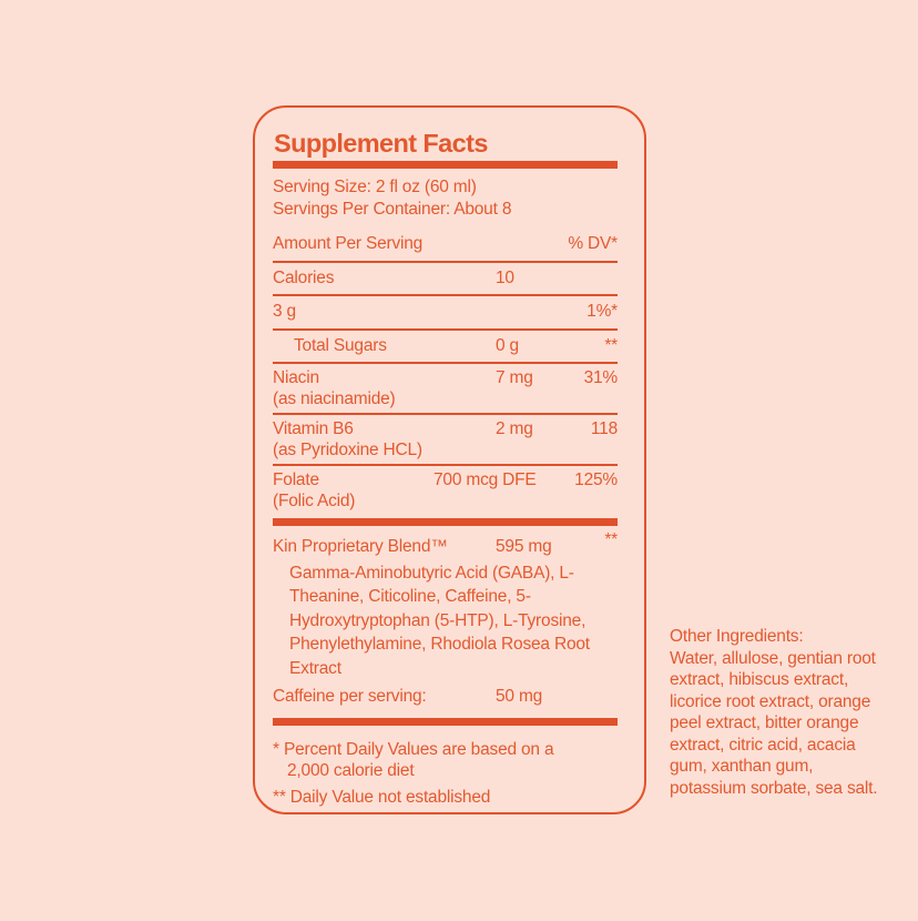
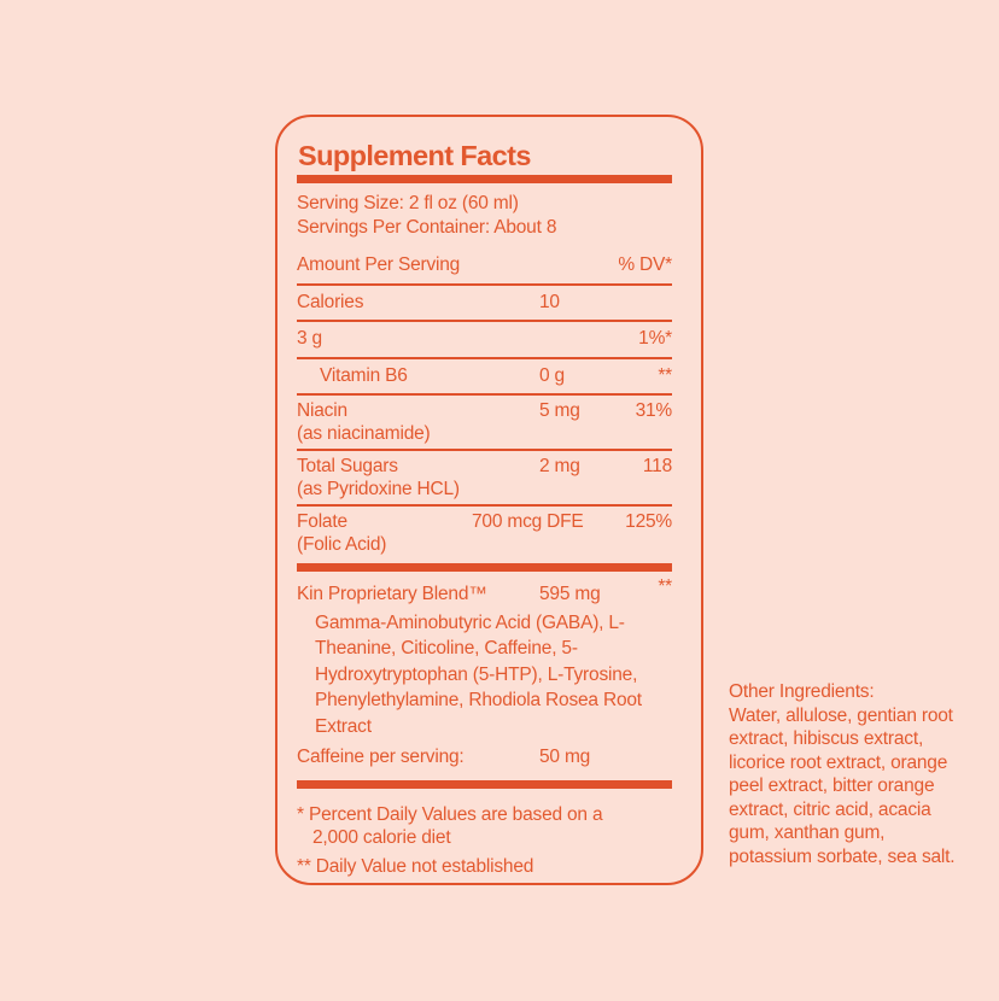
  Supplement Facts
  Serving Size: 2 fl oz (60 ml)
  Servings Per Container: About 8
  Amount Per Serving
  % DV*
  Calories
  10
  3 g
  1%*
- Total Sugars
+ Vitamin B6
  0 g
  **
  Niacin
  (as niacinamide)
- 7 mg
+ 5 mg
  31%
- Vitamin B6
+ Total Sugars
  (as Pyridoxine HCL)
  2 mg
  118
  Folate
  (Folic Acid)
  700 mcg DFE
  125%
  Kin Proprietary Blend™
  595 mg
  **
  Gamma-Aminobutyric Acid (GABA), L-Theanine, Citicoline, Caffeine, 5-Hydroxytryptophan (5-HTP), L-Tyrosine, Phenylethylamine, Rhodiola Rosea Root Extract
  Caffeine per serving:
  50 mg
  * Percent Daily Values are based on a 2,000 calorie diet
  ** Daily Value not established
  Other Ingredients:
  Water, allulose, gentian root extract, hibiscus extract, licorice root extract, orange peel extract, bitter orange extract, citric acid, acacia gum, xanthan gum, potassium sorbate, sea salt.
